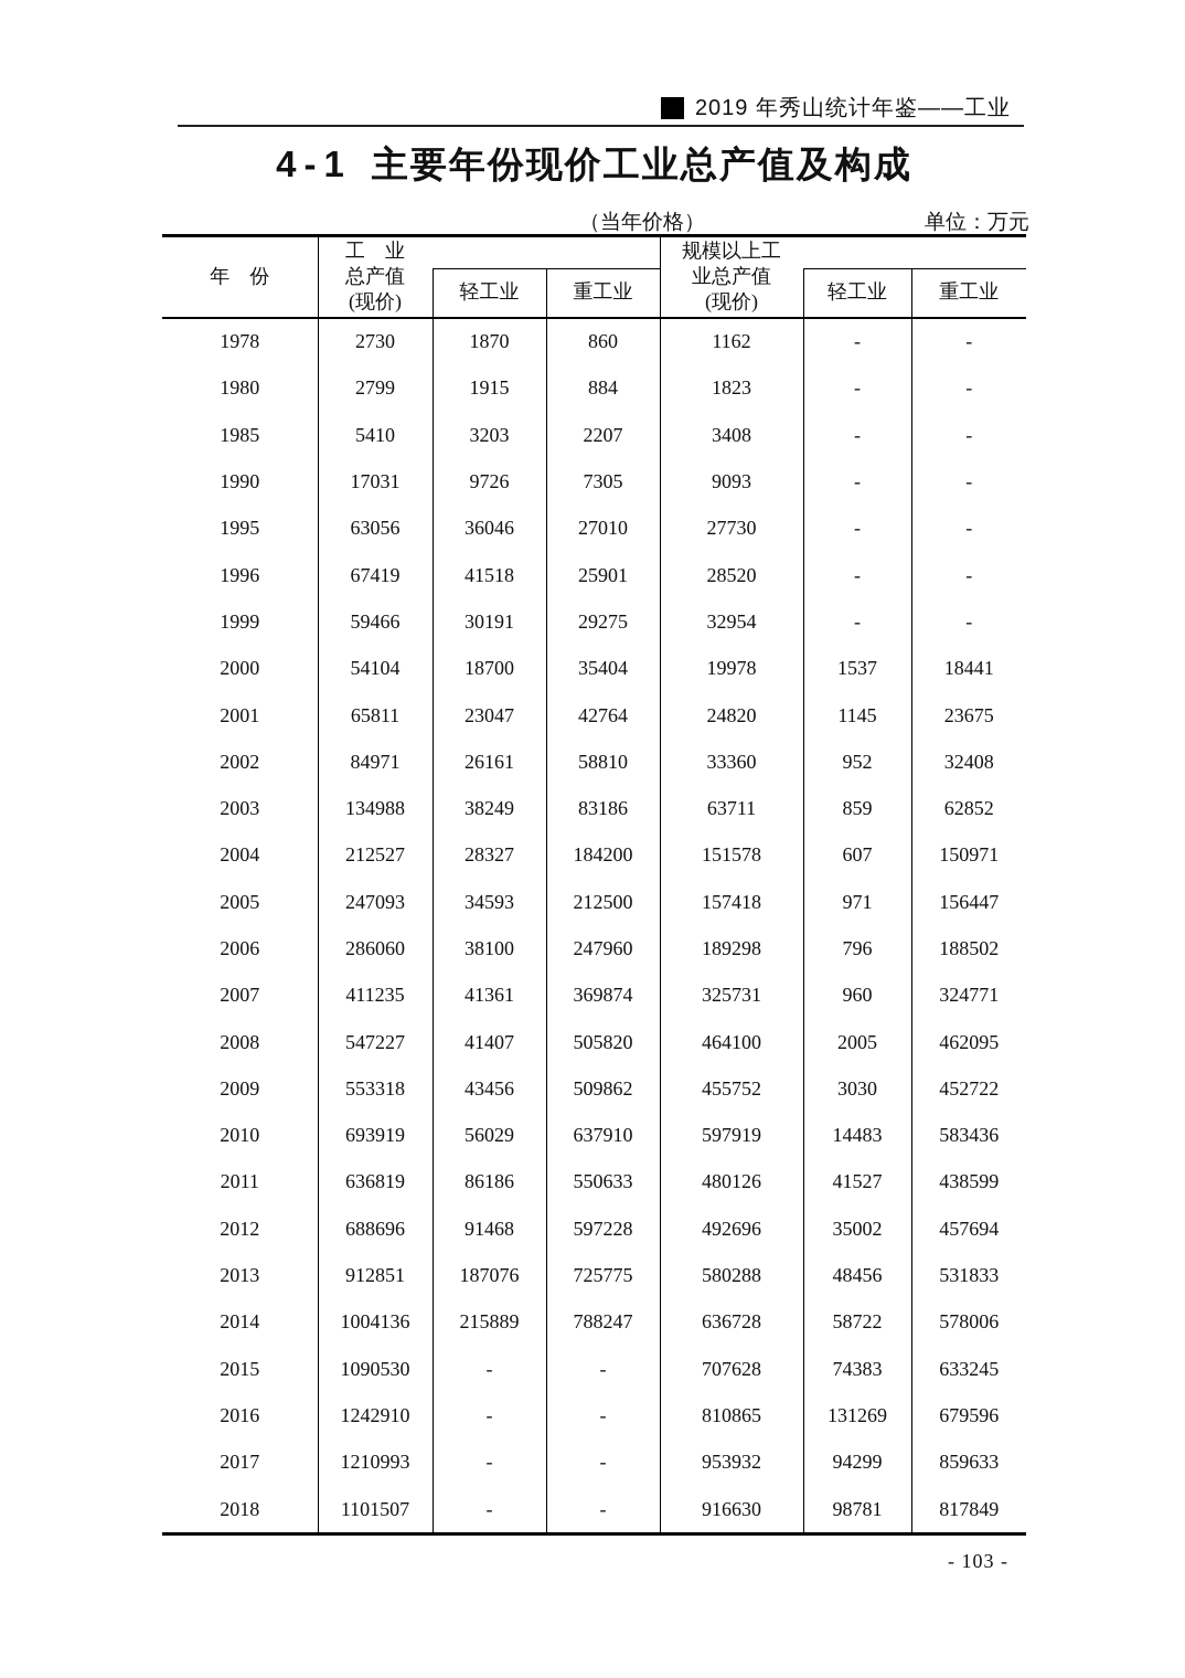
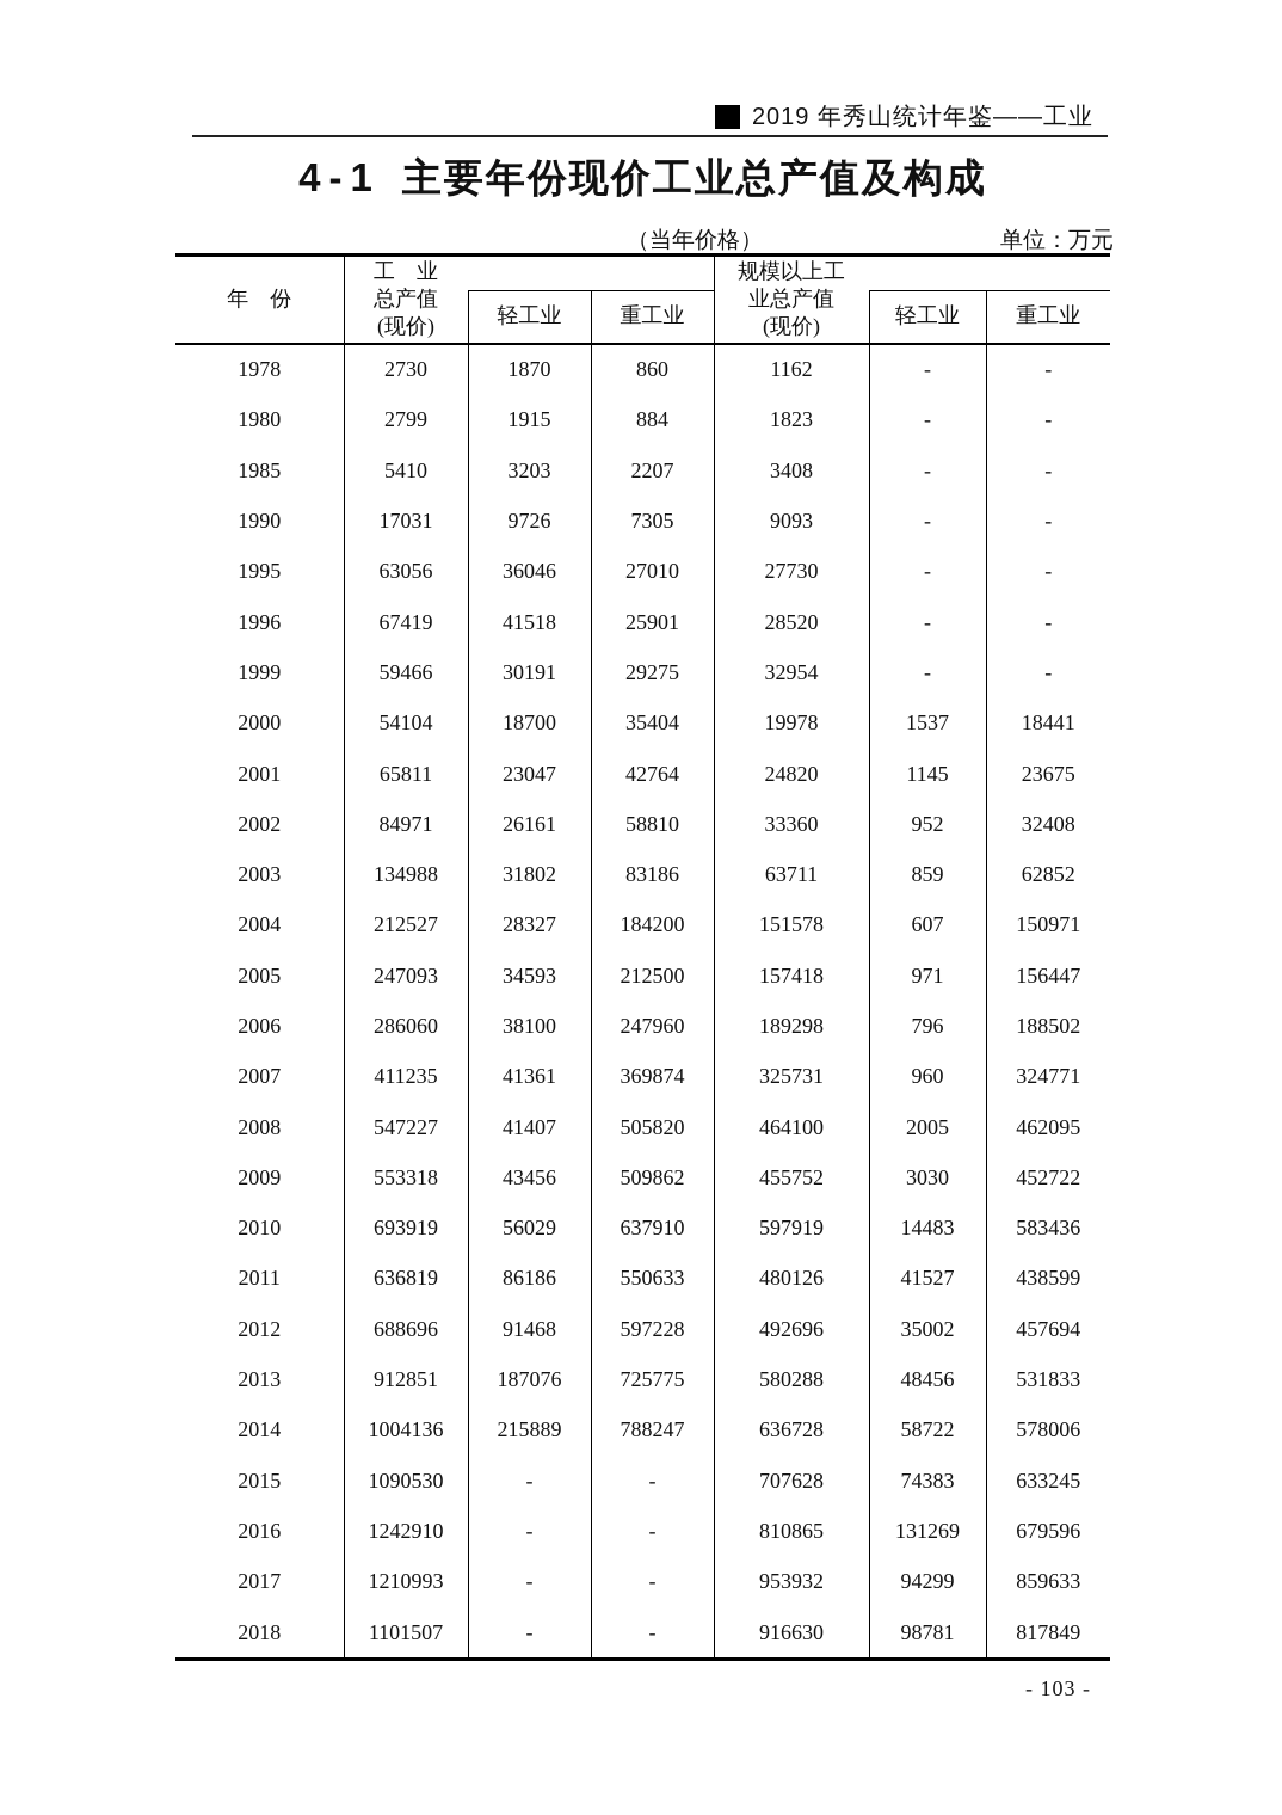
  2019 年秀山统计年鉴——工业
  4-1 主要年份现价工业总产值及构成
  （当年价格）
  单位：万元
  年 份	工 业 总产值 (现价)		规模以上工 业总产值 (现价)
  轻工业	重工业	轻工业	重工业
  1978	2730	1870	860	1162	-	-
  1980	2799	1915	884	1823	-	-
  1985	5410	3203	2207	3408	-	-
  1990	17031	9726	7305	9093	-	-
  1995	63056	36046	27010	27730	-	-
  1996	67419	41518	25901	28520	-	-
  1999	59466	30191	29275	32954	-	-
  2000	54104	18700	35404	19978	1537	18441
  2001	65811	23047	42764	24820	1145	23675
  2002	84971	26161	58810	33360	952	32408
- 2003	134988	38249	83186	63711	859	62852
+ 2003	134988	31802	83186	63711	859	62852
  2004	212527	28327	184200	151578	607	150971
  2005	247093	34593	212500	157418	971	156447
  2006	286060	38100	247960	189298	796	188502
  2007	411235	41361	369874	325731	960	324771
  2008	547227	41407	505820	464100	2005	462095
  2009	553318	43456	509862	455752	3030	452722
  2010	693919	56029	637910	597919	14483	583436
  2011	636819	86186	550633	480126	41527	438599
  2012	688696	91468	597228	492696	35002	457694
  2013	912851	187076	725775	580288	48456	531833
  2014	1004136	215889	788247	636728	58722	578006
  2015	1090530	-	-	707628	74383	633245
  2016	1242910	-	-	810865	131269	679596
  2017	1210993	-	-	953932	94299	859633
  2018	1101507	-	-	916630	98781	817849
  - 103 -
